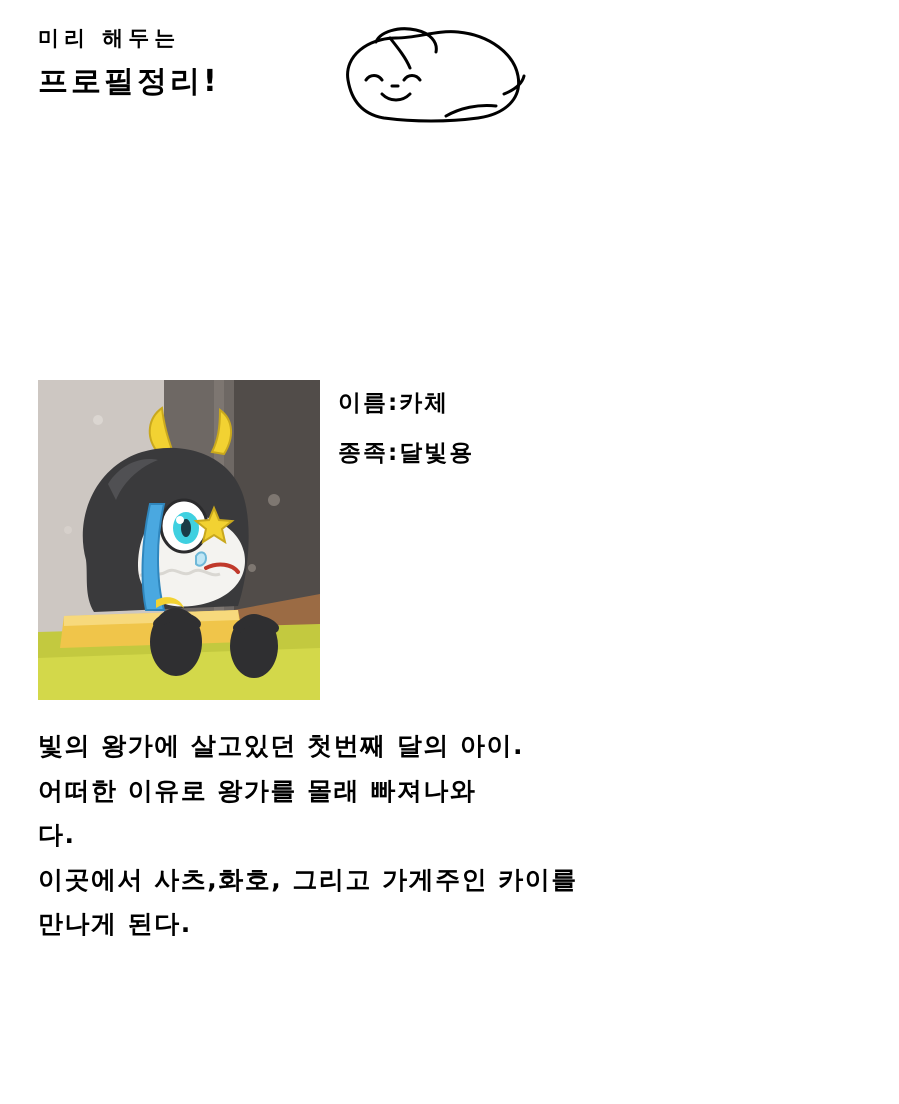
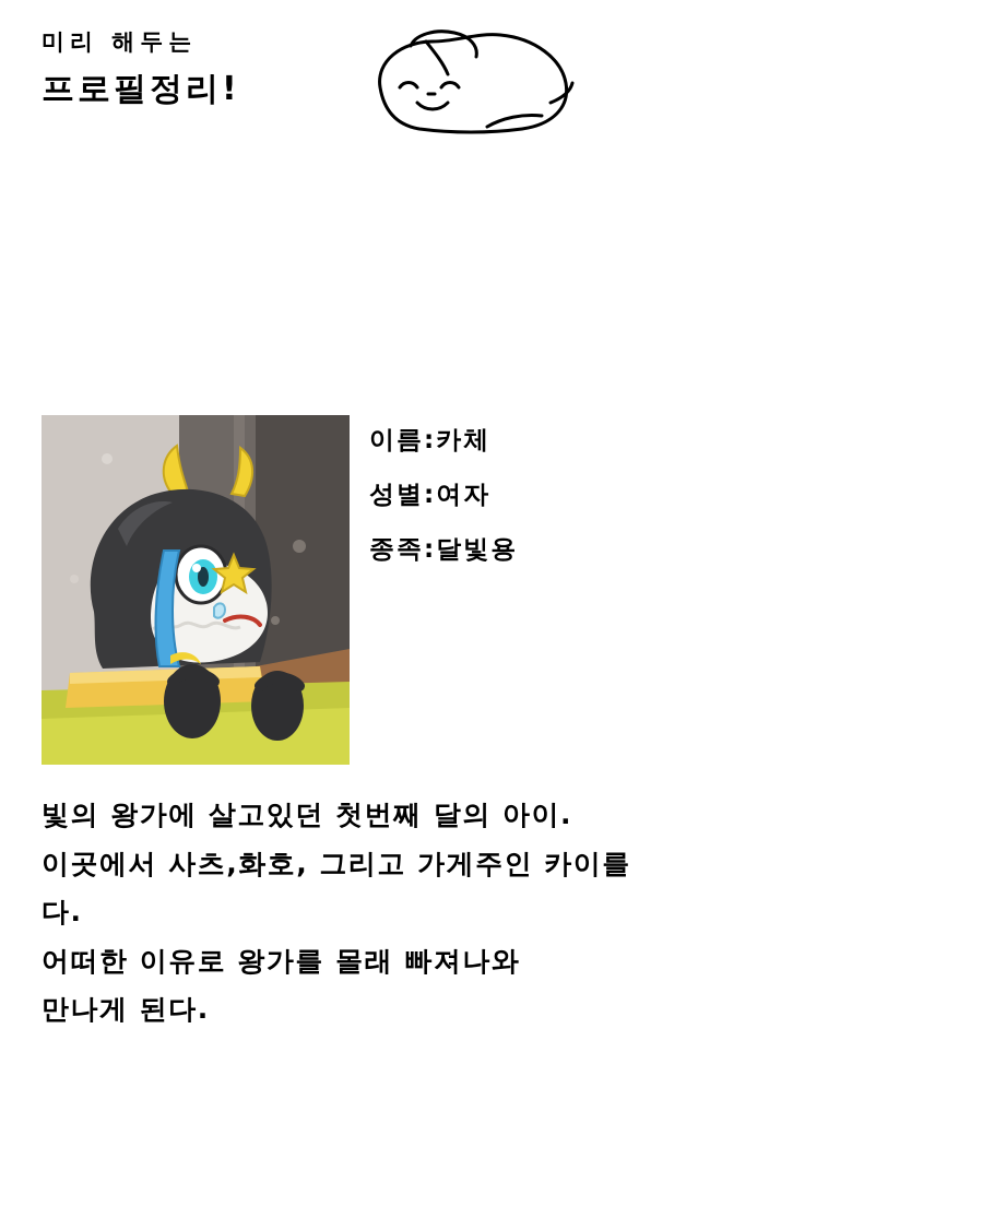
  미리 해두는
  프로필정리!
  이름:카체
+ 성별:여자
  종족:달빛용
  빛의 왕가에 살고있던 첫번째 달의 아이.
- 어떠한 이유로 왕가를 몰래 빠져나와
+ 이곳에서 사츠,화호, 그리고 가게주인 카이를
  다.
- 이곳에서 사츠,화호, 그리고 가게주인 카이를
+ 어떠한 이유로 왕가를 몰래 빠져나와
  만나게 된다.
